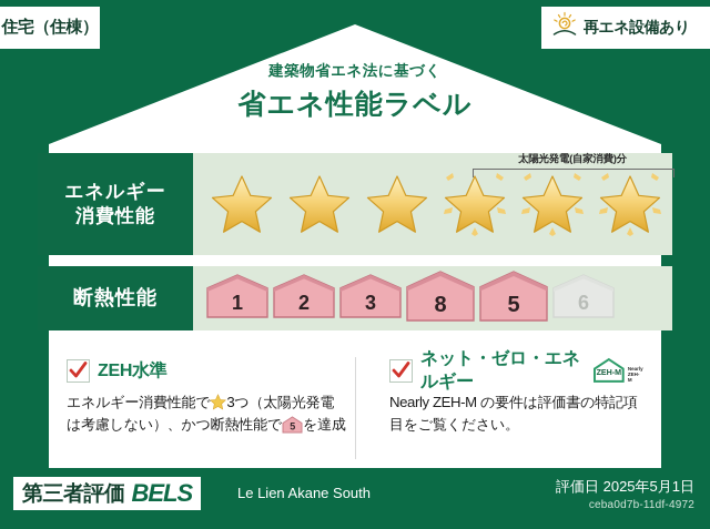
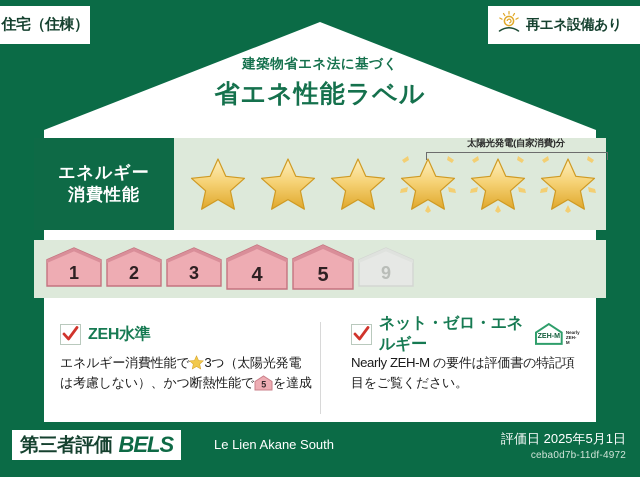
  住宅（住棟）
  再エネ設備あり
  建築物省エネ法に基づく
  省エネ性能ラベル
  エネルギー
  消費性能
  太陽光発電(自家消費)分
- 断熱性能
  1
  2
  3
- 8
+ 4
  5
- 6
+ 9
  ZEH水準
  エネルギー消費性能で 3つ（太陽光発電
  は考慮しない）、かつ断熱性能で
  5
  を達成
  ネット・ゼロ・エネルギー
  ZEH-M
  Nearly ZEH-M の要件は評価書の特記項目をご覧ください。
  第三者評価
  BELS
  Le Lien Akane South
  評価日 2025年5月1日
  ceba0d7b-11df-4972
